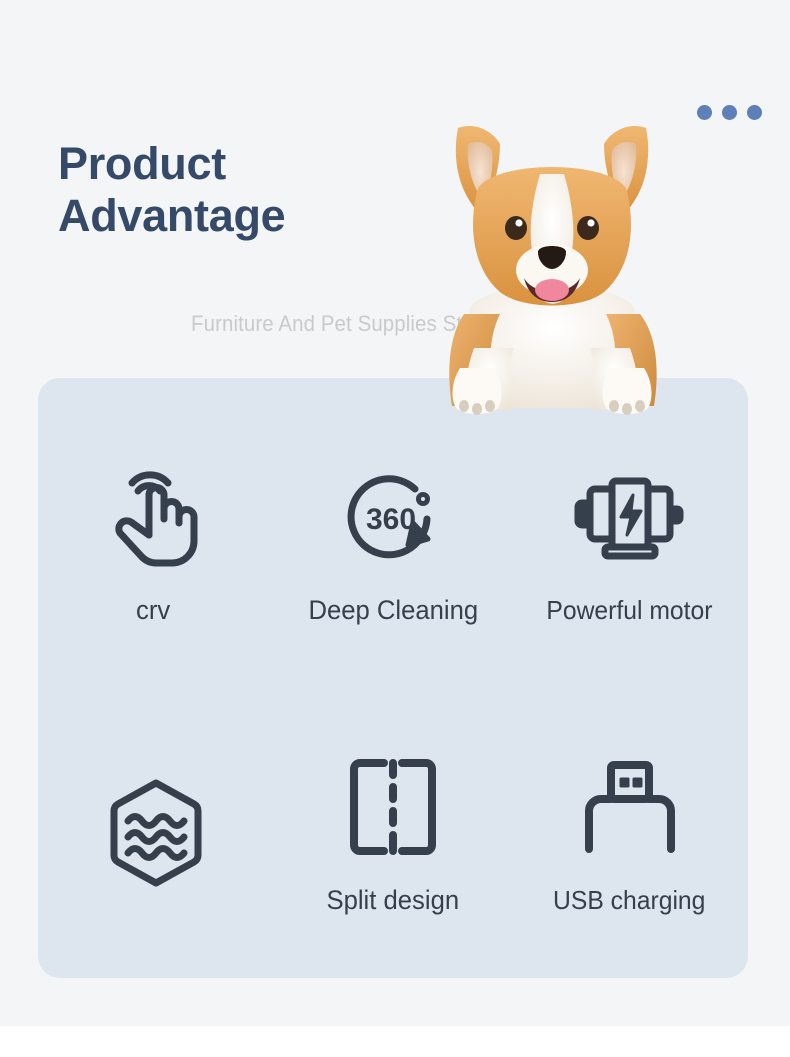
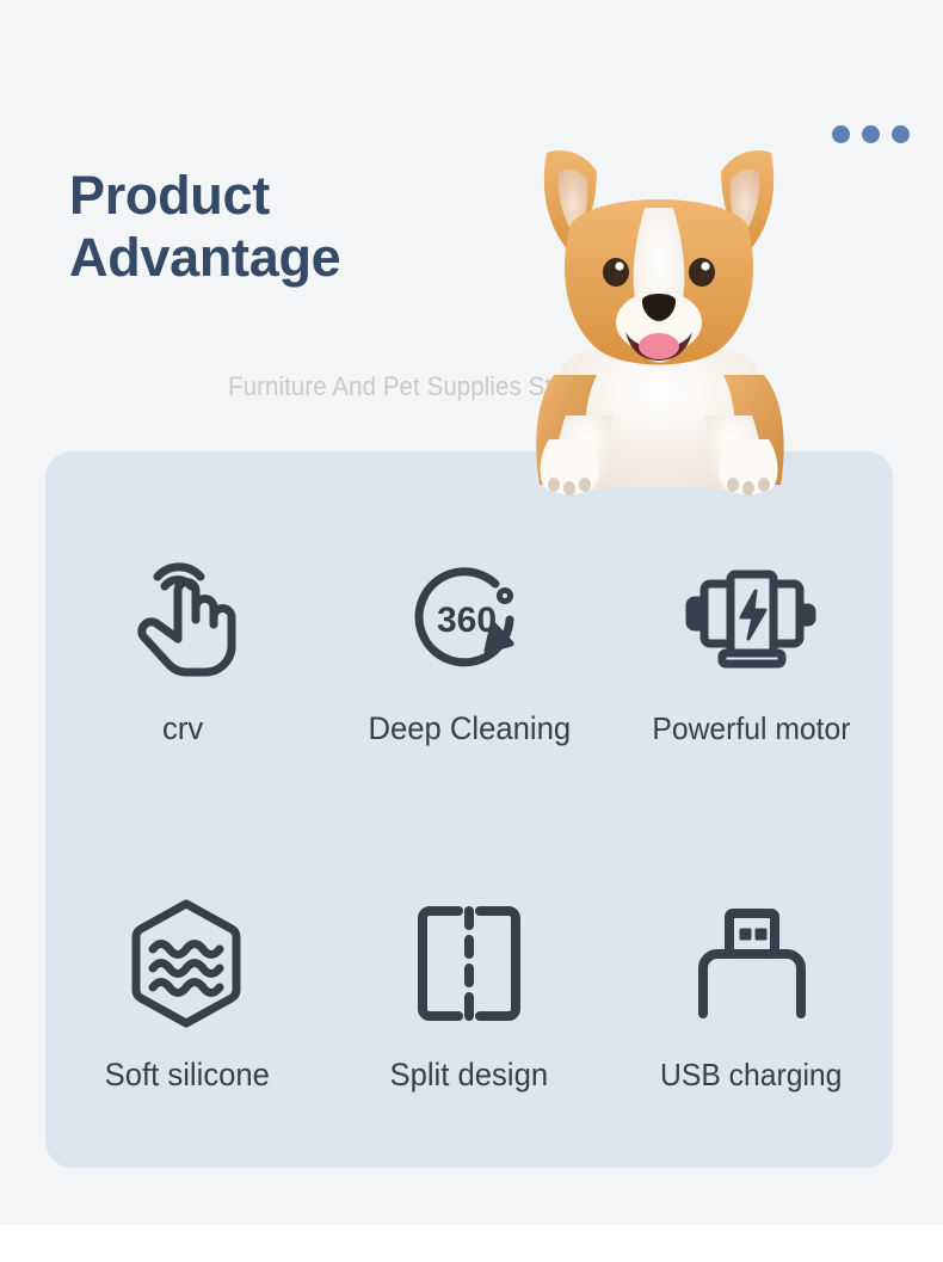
  Product
  Advantage
  Furniture And Pet Supplies S
  crv
  360
  Deep Cleaning
  Powerful motor
+ Soft silicone
  Split design
  USB charging
